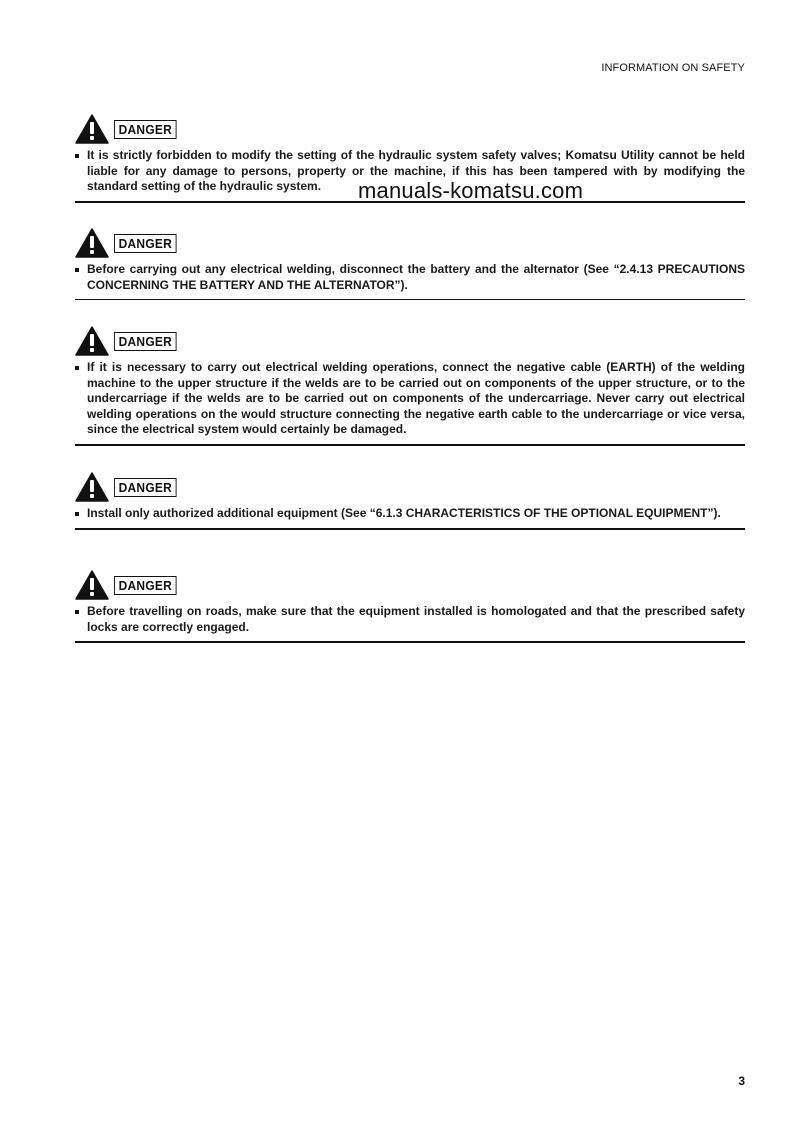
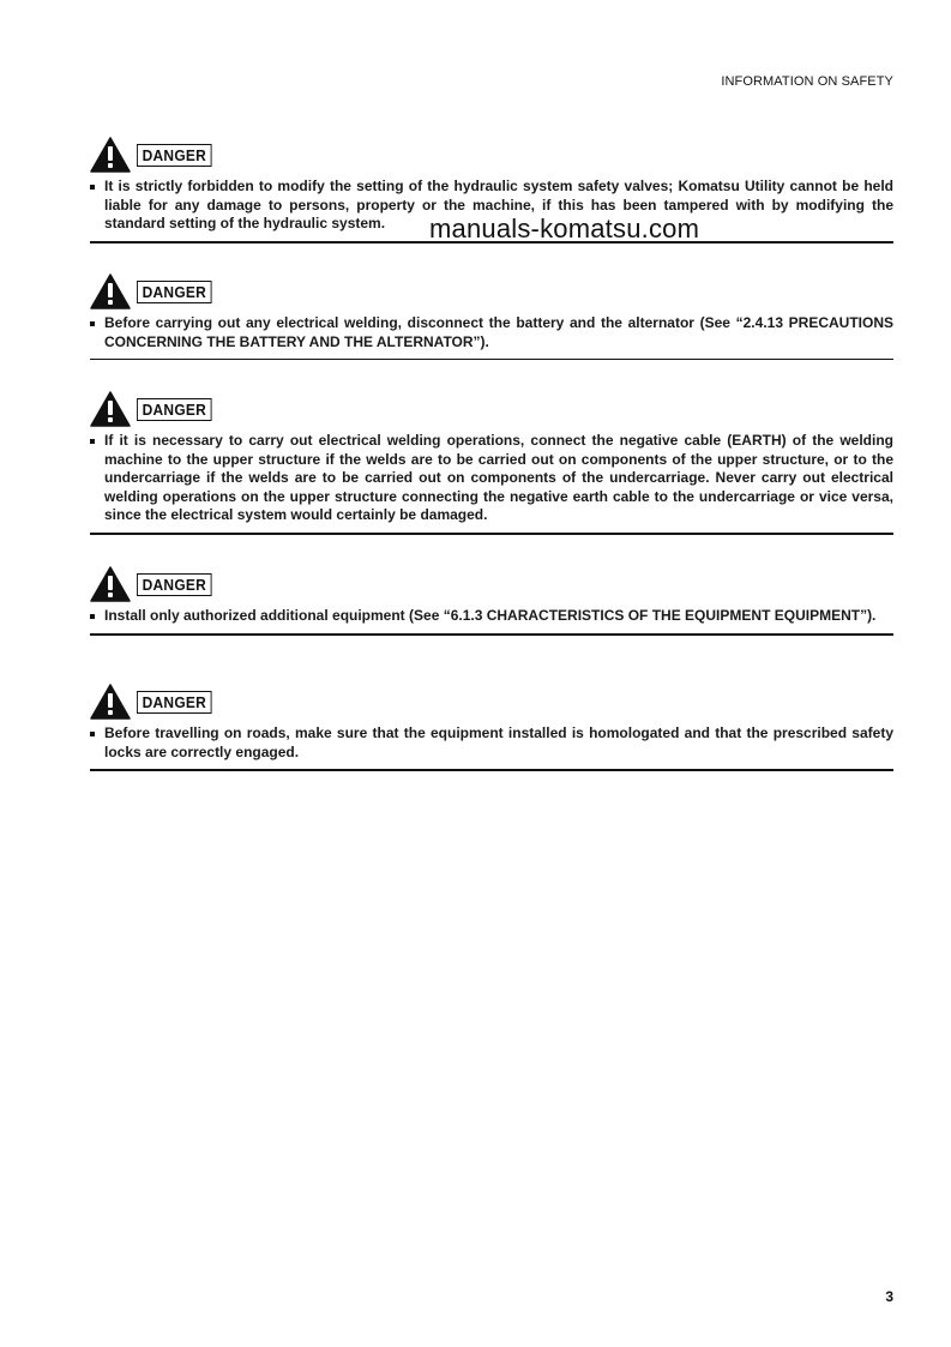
  INFORMATION ON SAFETY
  DANGER
  It is strictly forbidden to modify the setting of the hydraulic system safety valves; Komatsu Utility cannot be held liable for any damage to persons, property or the machine, if this has been tampered with by modifying the standard setting of the hydraulic system.
  DANGER
  Before carrying out any electrical welding, disconnect the battery and the alternator (See “2.4.13 PRECAUTIONS CONCERNING THE BATTERY AND THE ALTERNATOR”).
  DANGER
- If it is necessary to carry out electrical welding operations, connect the negative cable (EARTH) of the welding machine to the upper structure if the welds are to be carried out on components of the upper structure, or to the undercarriage if the welds are to be carried out on components of the undercarriage. Never carry out electrical welding operations on the would structure connecting the negative earth cable to the undercarriage or vice versa, since the electrical system would certainly be damaged.
+ If it is necessary to carry out electrical welding operations, connect the negative cable (EARTH) of the welding machine to the upper structure if the welds are to be carried out on components of the upper structure, or to the undercarriage if the welds are to be carried out on components of the undercarriage. Never carry out electrical welding operations on the upper structure connecting the negative earth cable to the undercarriage or vice versa, since the electrical system would certainly be damaged.
  DANGER
- Install only authorized additional equipment (See “6.1.3 CHARACTERISTICS OF THE OPTIONAL EQUIPMENT”).
+ Install only authorized additional equipment (See “6.1.3 CHARACTERISTICS OF THE EQUIPMENT EQUIPMENT”).
  DANGER
  Before travelling on roads, make sure that the equipment installed is homologated and that the prescribed safety locks are correctly engaged.
  manuals-komatsu.com
  3
